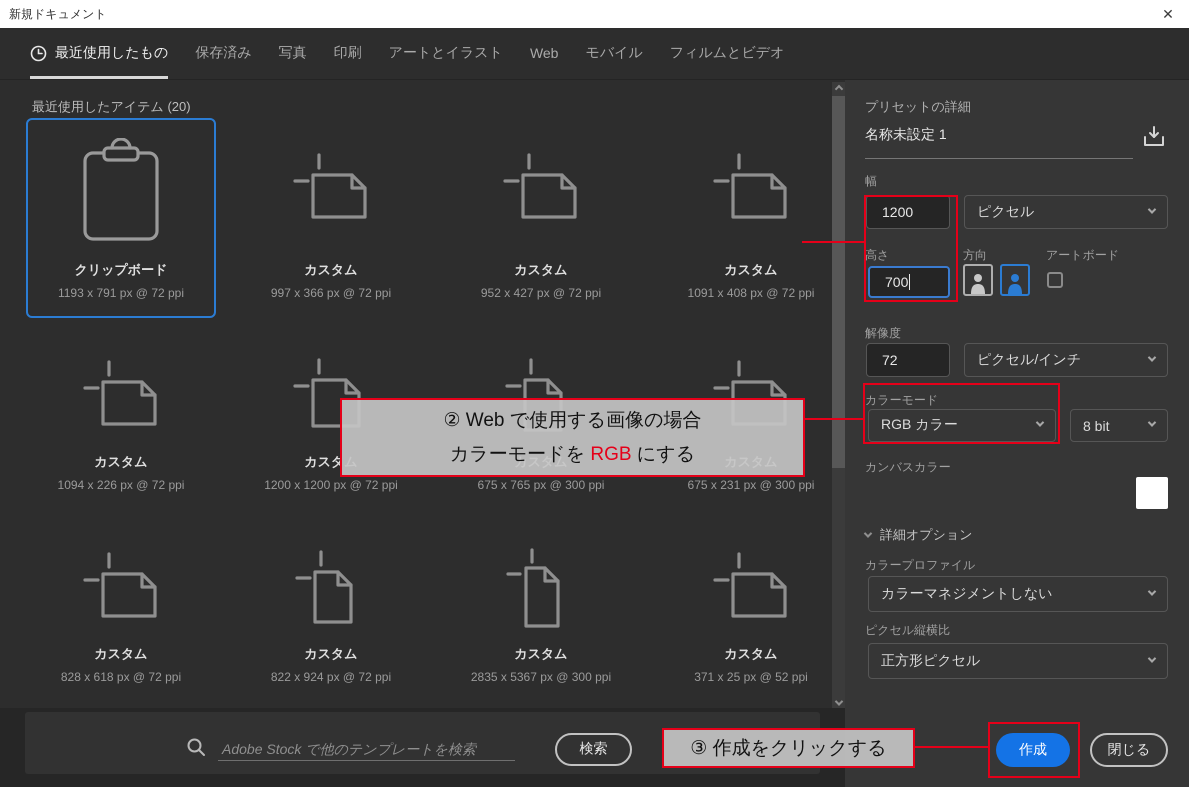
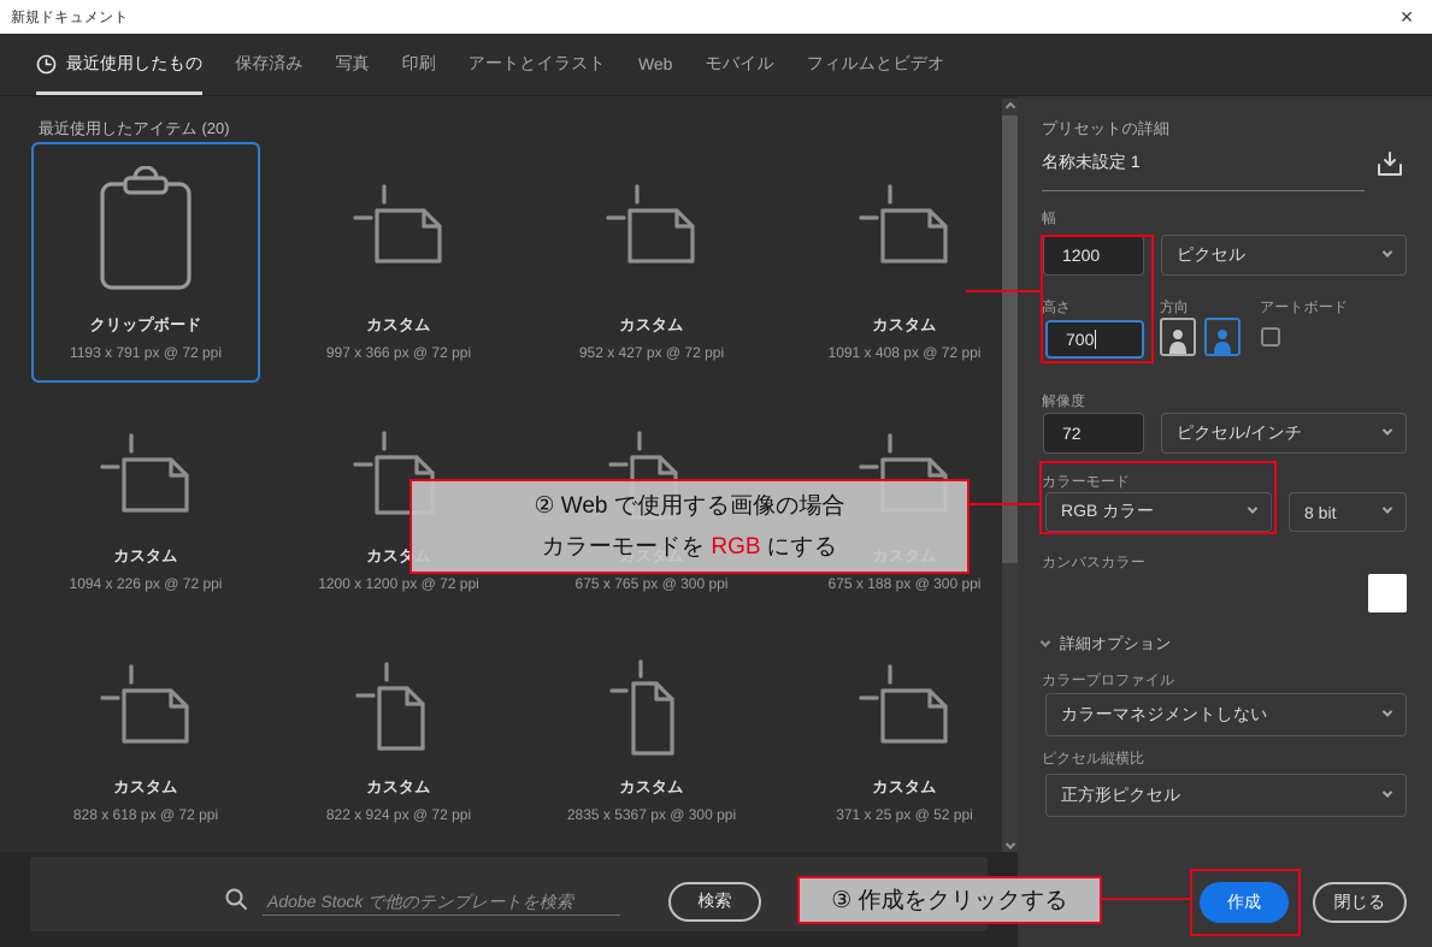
  新規ドキュメント
  ✕
  最近使用したもの
  保存済み
  写真
  印刷
  アートとイラスト
  Web
  モバイル
  フィルムとビデオ
  最近使用したアイテム (20)
  クリップボード
  1193 x 791 px @ 72 ppi
  カスタム
  997 x 366 px @ 72 ppi
  カスタム
  952 x 427 px @ 72 ppi
  カスタム
  1091 x 408 px @ 72 ppi
  カスタム
  1094 x 226 px @ 72 ppi
  カスタ
  1200 x 1200 px @ 72 ppi
  675 x 765 px @ 300 ppi
- 675 x 231 px @ 300 ppi
+ 675 x 188 px @ 300 ppi
  カスタム
  828 x 618 px @ 72 ppi
  カスタム
  822 x 924 px @ 72 ppi
  カスタム
  2835 x 5367 px @ 300 ppi
  カスタム
  371 x 25 px @ 52 ppi
  Adobe Stock で他のテンプレートを検索
  検索
  プリセットの詳細
  名称未設定 1
  幅
  1200
  ピクセル
  高さ
  700
  方向
  アートボード
  解像度
  72
  ピクセル/インチ
  カラーモード
  RGB カラー
  8 bit
  カンバスカラー
  詳細オプション
  カラープロファイル
  カラーマネジメントしない
  ピクセル縦横比
  正方形ピクセル
  作成
  閉じる
  ② Web で使用する画像の場合
  カラーモードを RGB にする
  ③ 作成をクリックする
